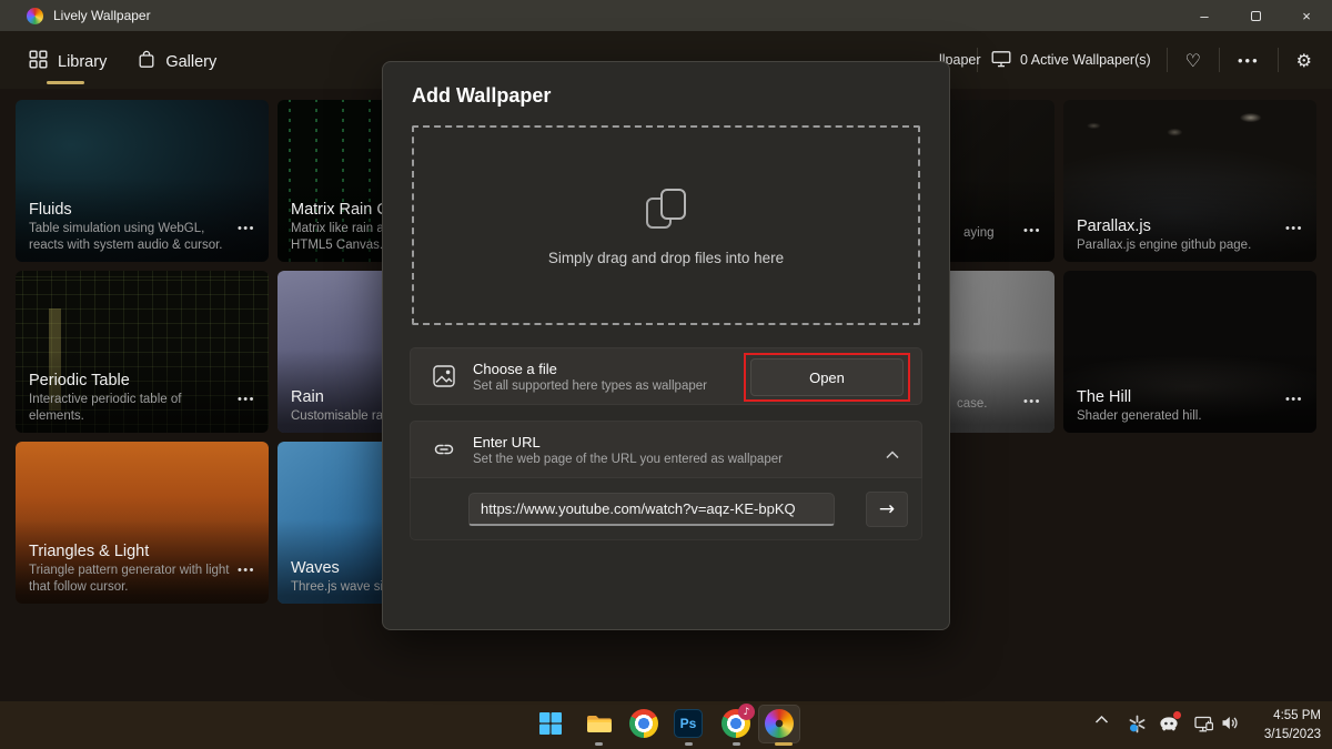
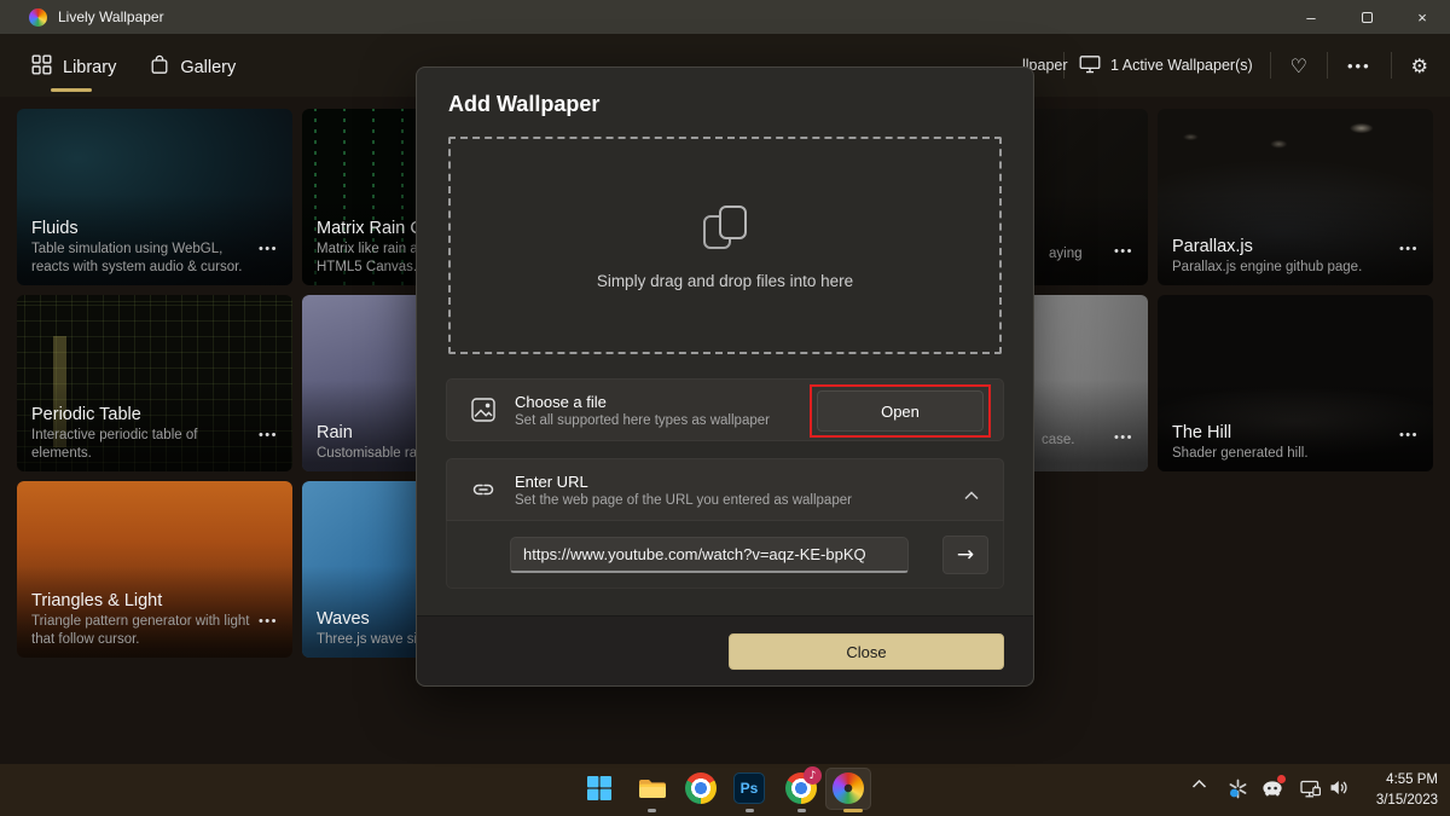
  Lively Wallpaper
  –
  ×
  Library
  Gallery
  llpaper
- 0 Active Wallpaper(s)
+ 1 Active Wallpaper(s)
  ♡
  •••
  ⚙
  Fluids
  Table simulation using WebGL, reacts with system audio & cursor.
  •••
  Matrix Rain
  Matrix like rain a
  HTML5 Canvas
  Periodic Table
  Interactive periodic table of elements.
  •••
  Rain
  Customisable ra
  Triangles & Light
  Triangle pattern generator with light that follow cursor.
  •••
  Waves
  Three.js wave s
  aying
  •••
  Parallax.js
  Parallax.js engine github page.
  •••
  case.
  •••
  The Hill
  Shader generated hill.
  •••
  Add Wallpaper
  Simply drag and drop files into here
  Choose a file
  Set all supported here types as wallpaper
  Open
  Enter URL
  Set the web page of the URL you entered as wallpaper
  https://www.youtube.com/watch?v=aqz-KE-bpKQ
  →
+ Close
  Ps
  ♪
  4:55 PM
  3/15/2023
